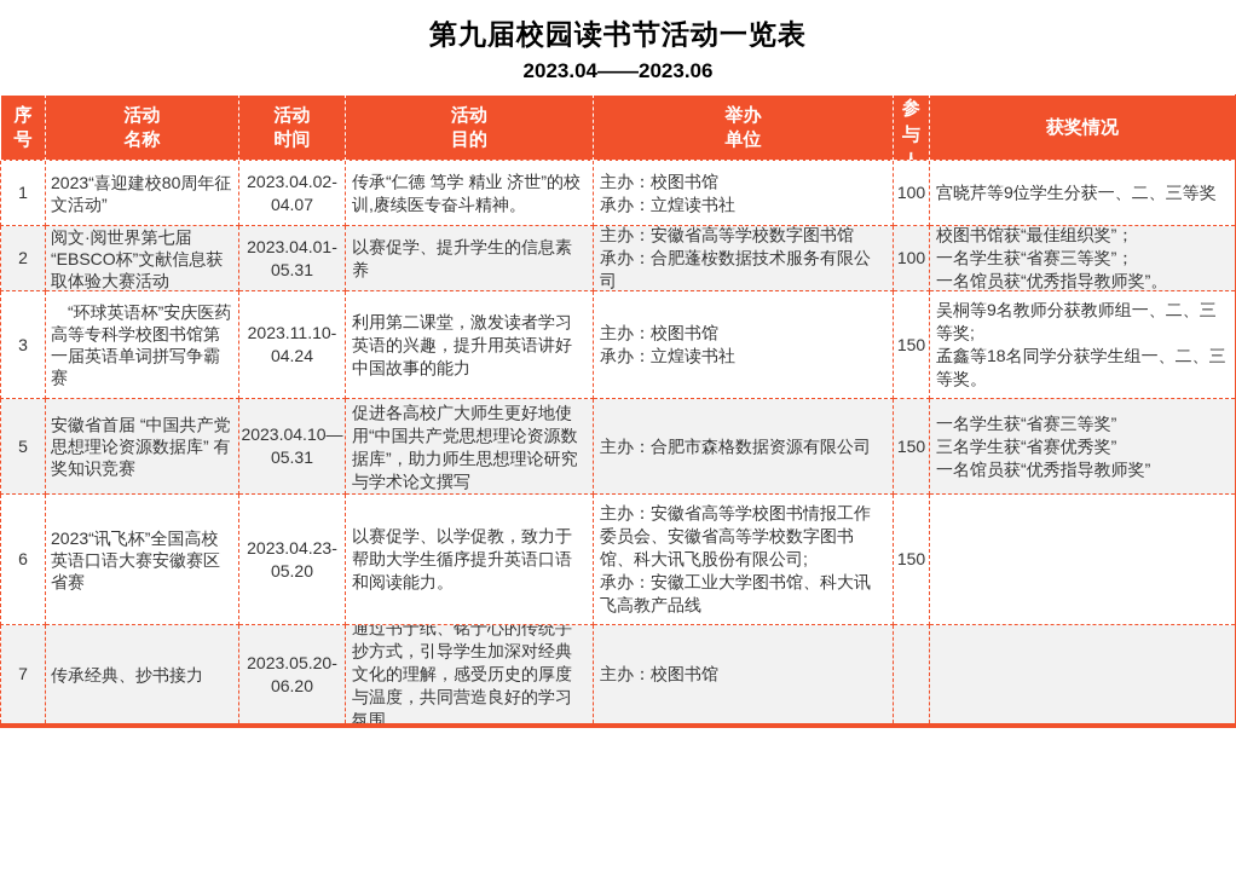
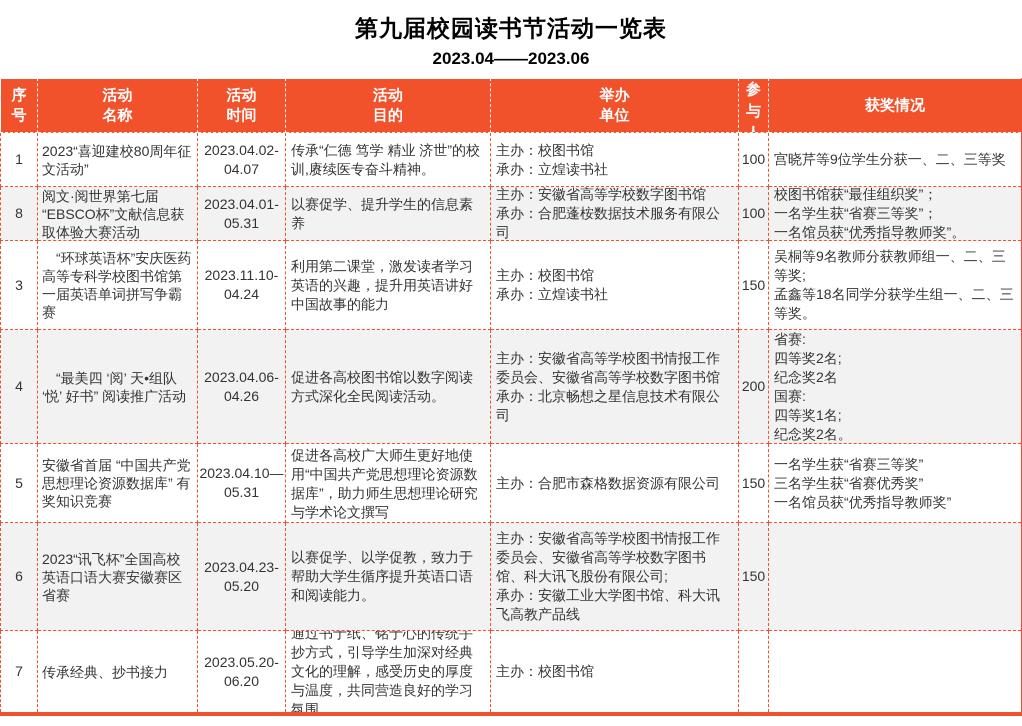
  第九届校园读书节活动一览表
  2023.04——2023.06
  序 号	活动 名称	活动 时间	活动 目的	举办 单位	参 与	获奖情况
  1	2023“喜迎建校80周年征文活动”	2023.04.02- 04.07	传承“仁德 笃学 精业 济世”的校训,赓续医专奋斗精神。	主办：校图书馆 承办：立煌读书社	100	宫晓芹等9位学生分获一、二、三等奖
- 2	阅文·阅世界第七届 “EBSCO杯”文献信息获取体验大赛活动	2023.04.01- 05.31	以赛促学、提升学生的信息素养	主办：安徽省高等学校数字图书馆 承办：合肥蓬桉数据技术服务有限公司	100	校图书馆获“最佳组织奖”； 一名学生获“省赛三等奖”； 一名馆员获“优秀指导教师奖”。
+ 8	阅文·阅世界第七届 “EBSCO杯”文献信息获取体验大赛活动	2023.04.01- 05.31	以赛促学、提升学生的信息素养	主办：安徽省高等学校数字图书馆 承办：合肥蓬桉数据技术服务有限公司	100	校图书馆获“最佳组织奖”； 一名学生获“省赛三等奖”； 一名馆员获“优秀指导教师奖”。
  3	“环球英语杯”安庆医药高等专科学校图书馆第一届英语单词拼写争霸赛	2023.11.10- 04.24	利用第二课堂，激发读者学习英语的兴趣，提升用英语讲好中国故事的能力	主办：校图书馆 承办：立煌读书社	150	吴桐等9名教师分获教师组一、二、三等奖; 孟鑫等18名同学分获学生组一、二、三等奖。
+ 4	“最美四 ‘阅’ 天•组队 ‘悦’ 好书” 阅读推广活动	2023.04.06- 04.26	促进各高校图书馆以数字阅读方式深化全民阅读活动。	主办：安徽省高等学校图书情报工作委员会、安徽省高等学校数字图书馆 承办：北京畅想之星信息技术有限公司	200	省赛: 四等奖2名; 纪念奖2名 国赛: 四等奖1名; 纪念奖2名。
  5	安徽省首届 “中国共产党思想理论资源数据库” 有奖知识竞赛	2023.04.10— 05.31	促进各高校广大师生更好地使用“中国共产党思想理论资源数据库”，助力师生思想理论研究与学术论文撰写	主办：合肥市森格数据资源有限公司	150	一名学生获“省赛三等奖” 三名学生获“省赛优秀奖” 一名馆员获“优秀指导教师奖”
  6	2023“讯飞杯”全国高校英语口语大赛安徽赛区省赛	2023.04.23- 05.20	以赛促学、以学促教，致力于帮助大学生循序提升英语口语和阅读能力。	主办：安徽省高等学校图书情报工作委员会、安徽省高等学校数字图书馆、科大讯飞股份有限公司; 承办：安徽工业大学图书馆、科大讯飞高教产品线	150
  7	传承经典、抄书接力	2023.05.20- 06.20	通过书于纸、铭于心的传统手抄方式，引导学生加深对经典文化的理解，感受历史的厚度与温度，共同营造良好的学习氛围。	主办：校图书馆
